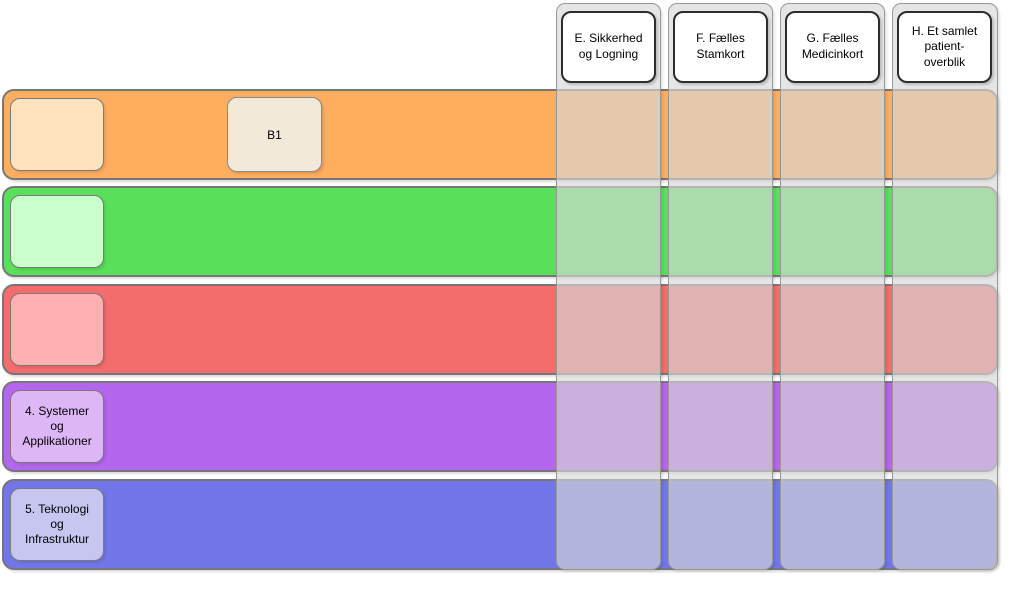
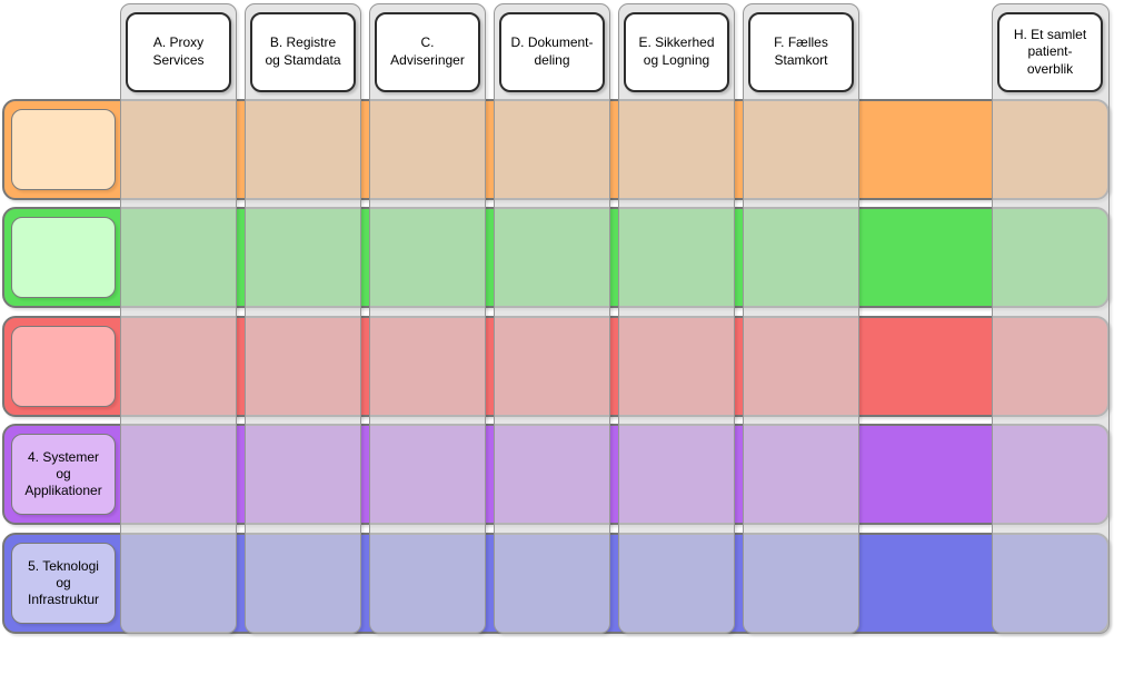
  4. Systemer
  og
  Applikationer
  5. Teknologi
  og
  Infrastruktur
+ A. Proxy
+ Services
+ B. Registre
+ og Stamdata
+ C.
+ Adviseringer
+ D. Dokument-
+ deling
  E. Sikkerhed
  og Logning
  F. Fælles
  Stamkort
- G. Fælles
- Medicinkort
  H. Et samlet
  patient-
  overblik
- B1
